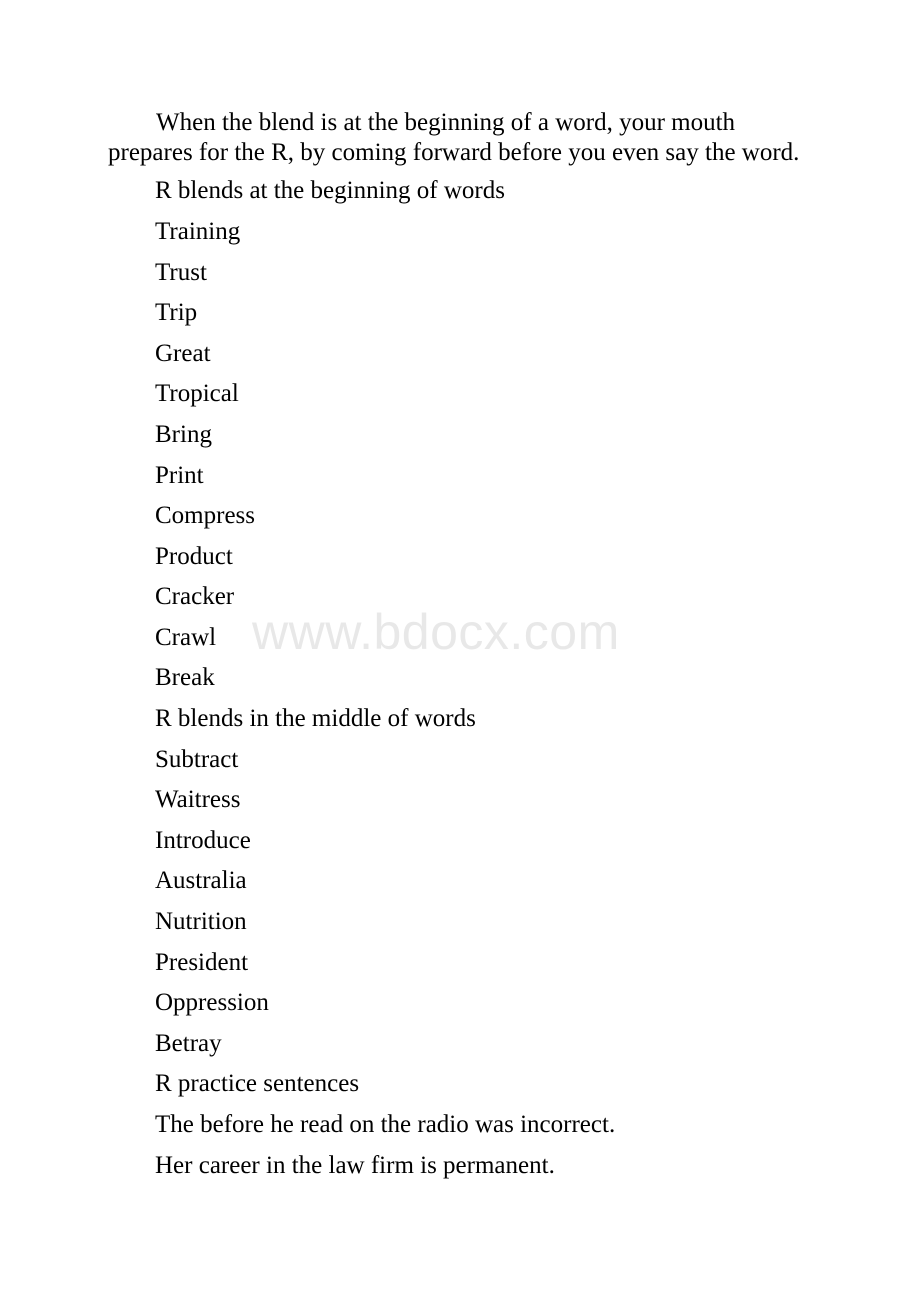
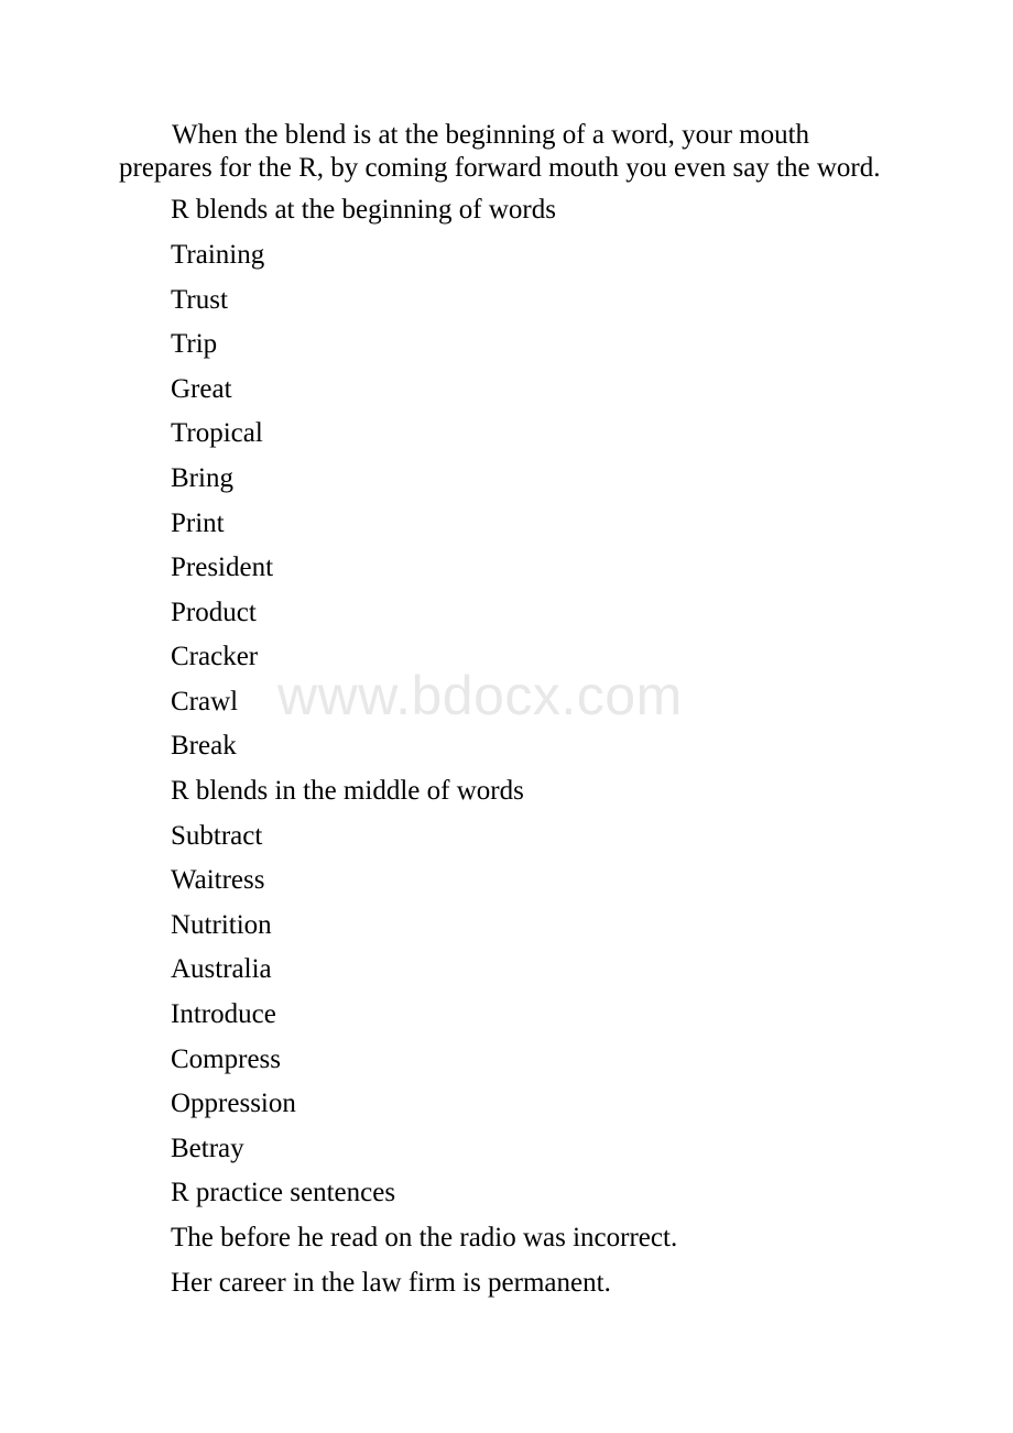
- When the blend is at the beginning of a word, your mouth prepares for the R, by coming forward before you even say the word.
+ When the blend is at the beginning of a word, your mouth prepares for the R, by coming forward mouth you even say the word.
  R blends at the beginning of words
  Training
  Trust
  Trip
  Great
  Tropical
  Bring
  Print
- Compress
+ President
  Product
  Cracker
  Crawl
  Break
  R blends in the middle of words
  Subtract
  Waitress
- Introduce
+ Nutrition
  Australia
- Nutrition
+ Introduce
- President
+ Compress
  Oppression
  Betray
  R practice sentences
  The before he read on the radio was incorrect.
  Her career in the law firm is permanent.
